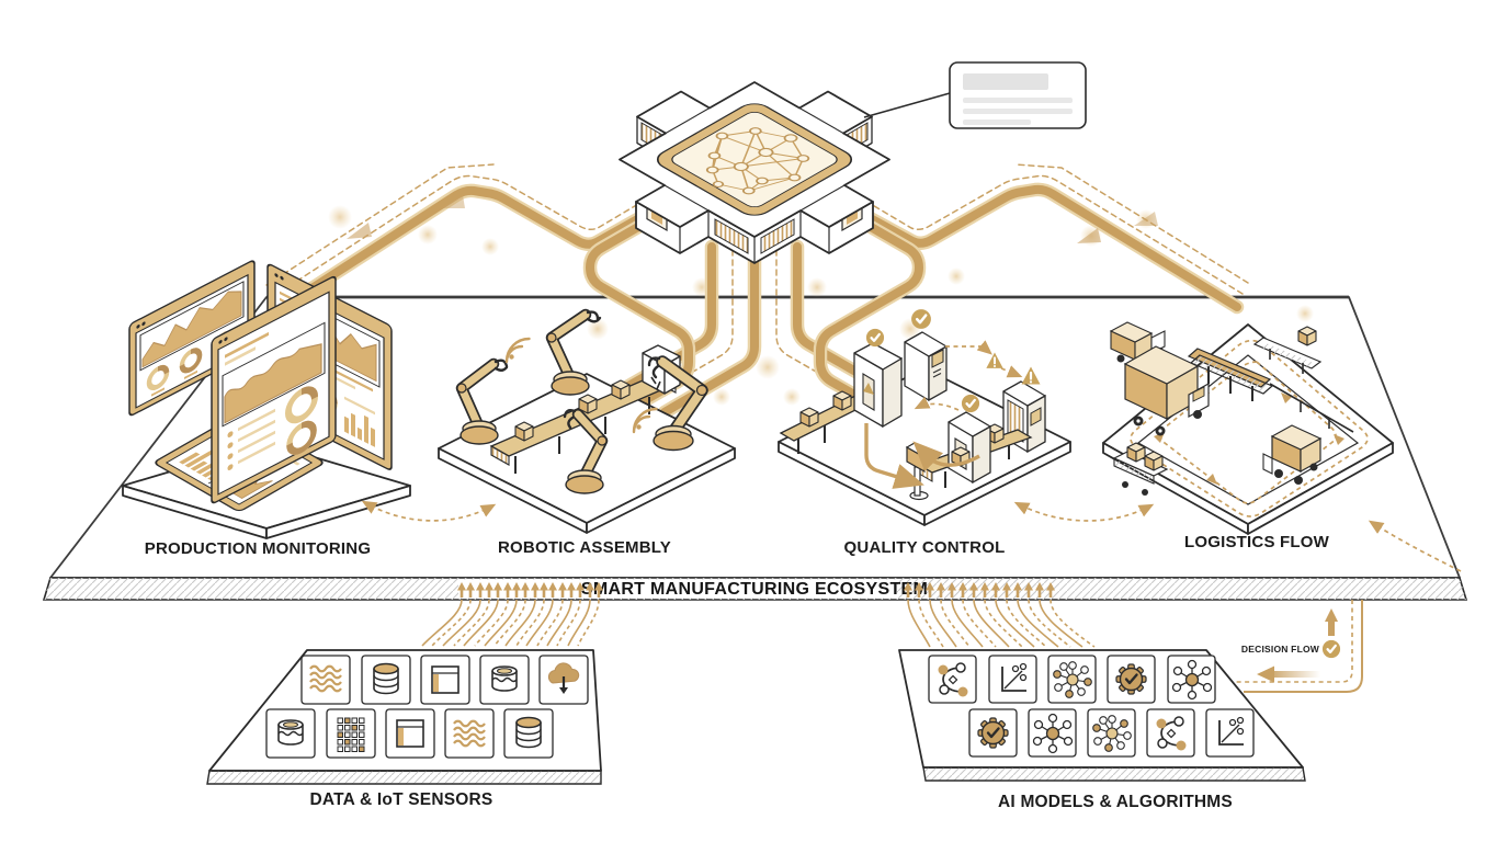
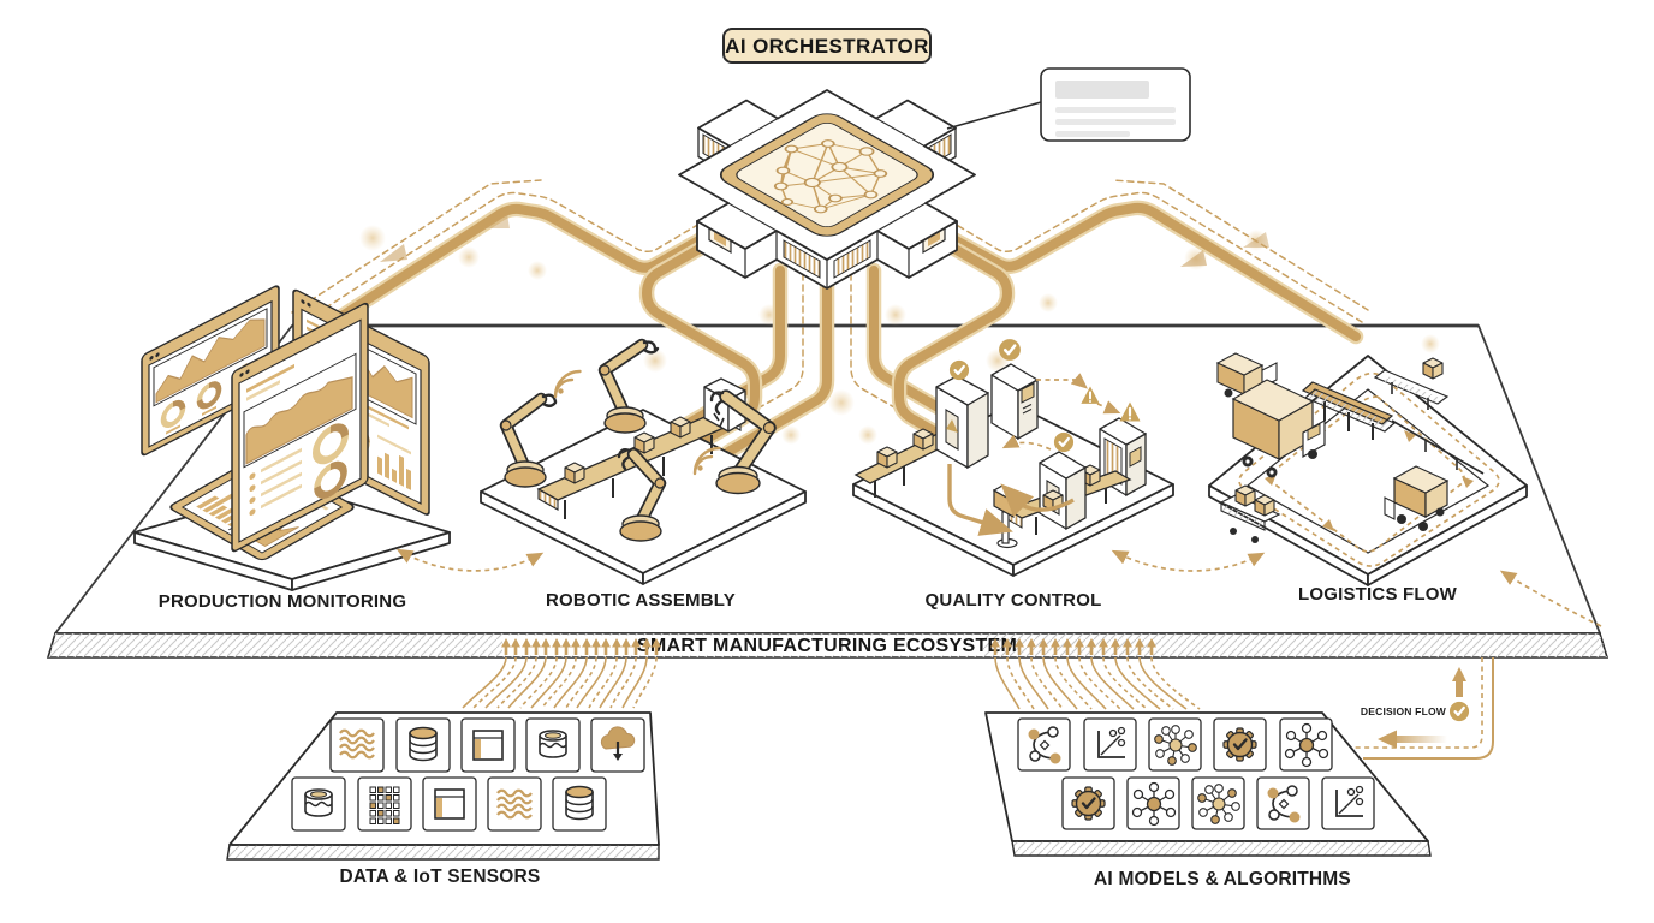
+ AI ORCHESTRATOR
  ART MANUFACTURING ECOSYST
  DECISION FLOW
  PRODUCTION MONITORING
  ROBOTIC ASSEMBLY
  QUALITY CONTROL
  LOGISTICS FLOW
  DATA & IoT SENSORS
  AI MODELS & ALGORITHMS
